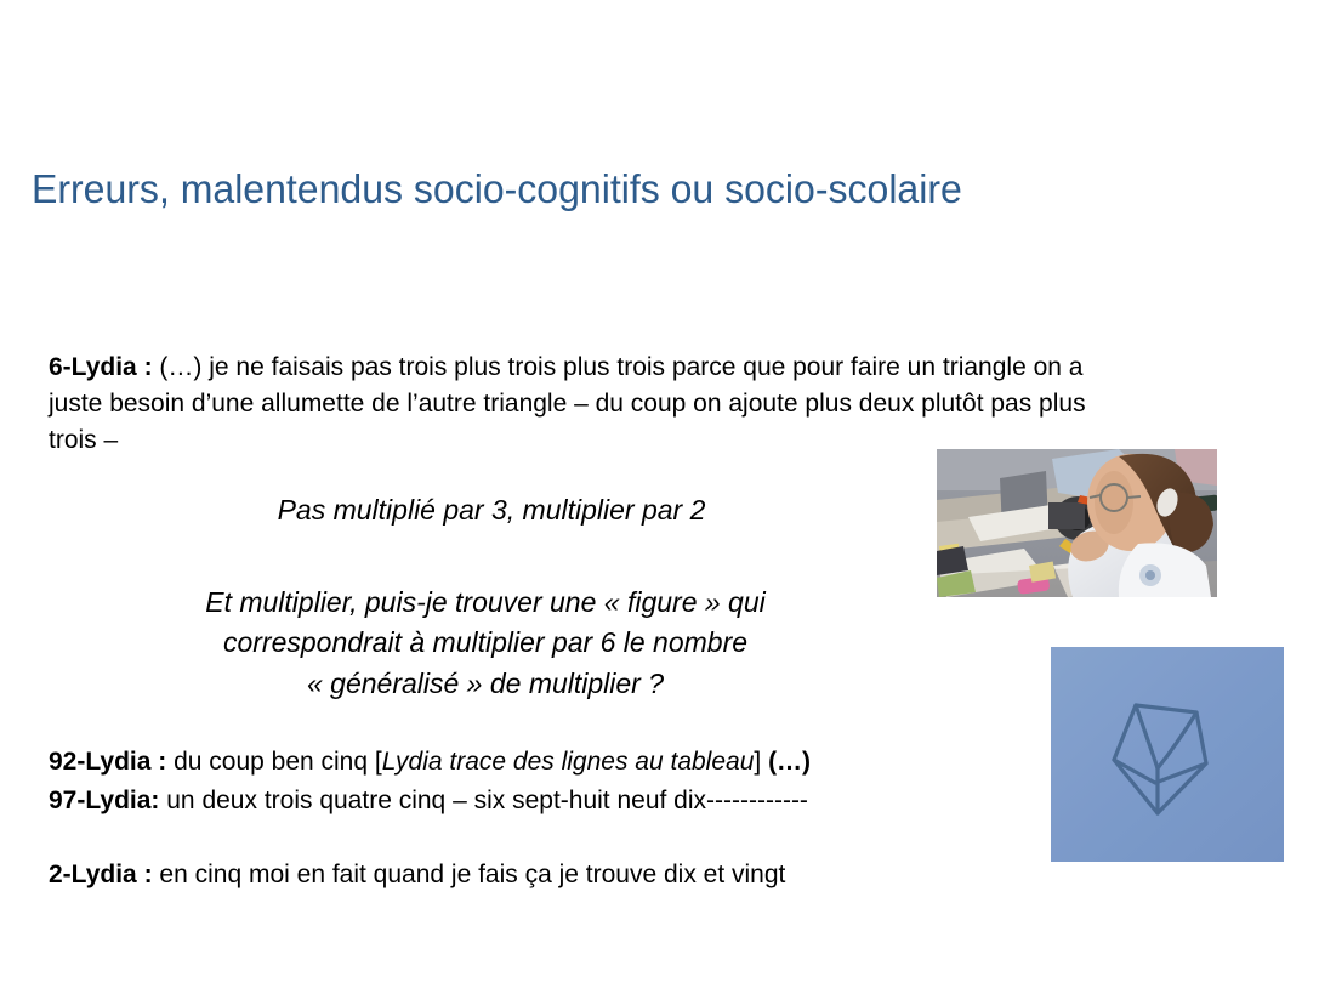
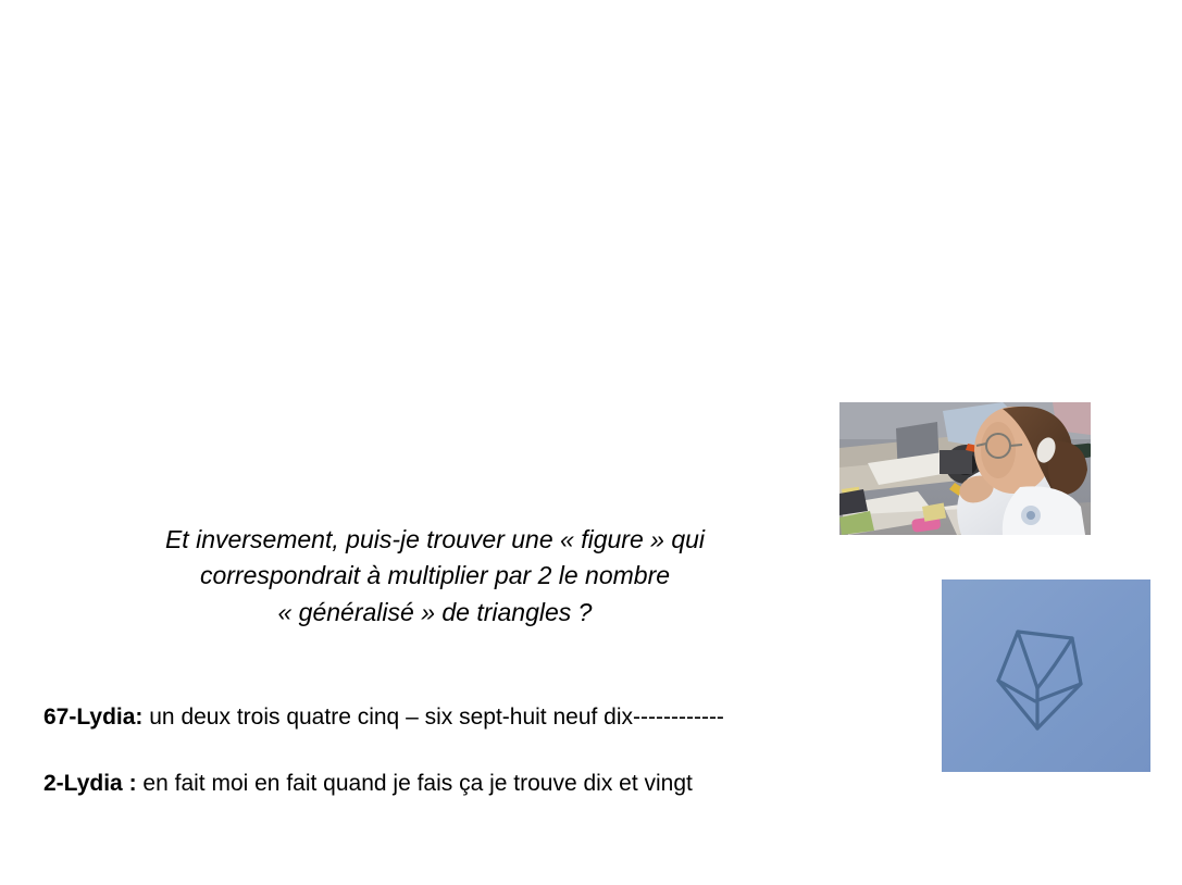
- Erreurs, malentendus socio-cognitifs ou socio-scolaire
- 6-Lydia : (…) je ne faisais pas trois plus trois plus trois parce que pour faire un triangle on a juste besoin d’une allumette de l’autre triangle – du coup on ajoute plus deux plutôt pas plus trois –
- Pas multiplié par 3, multiplier par 2
- Et multiplier, puis-je trouver une « figure » qui
+ Et inversement, puis-je trouver une « figure » qui
- correspondrait à multiplier par 6 le nombre
+ correspondrait à multiplier par 2 le nombre
- « généralisé » de multiplier ?
+ « généralisé » de triangles ?
- 92-Lydia : du coup ben cinq [Lydia trace des lignes au tableau] (…)
- 97-Lydia: un deux trois quatre cinq – six sept-huit neuf dix------------
+ 67-Lydia: un deux trois quatre cinq – six sept-huit neuf dix------------
- 2-Lydia : en cinq moi en fait quand je fais ça je trouve dix et vingt
+ 2-Lydia : en fait moi en fait quand je fais ça je trouve dix et vingt
